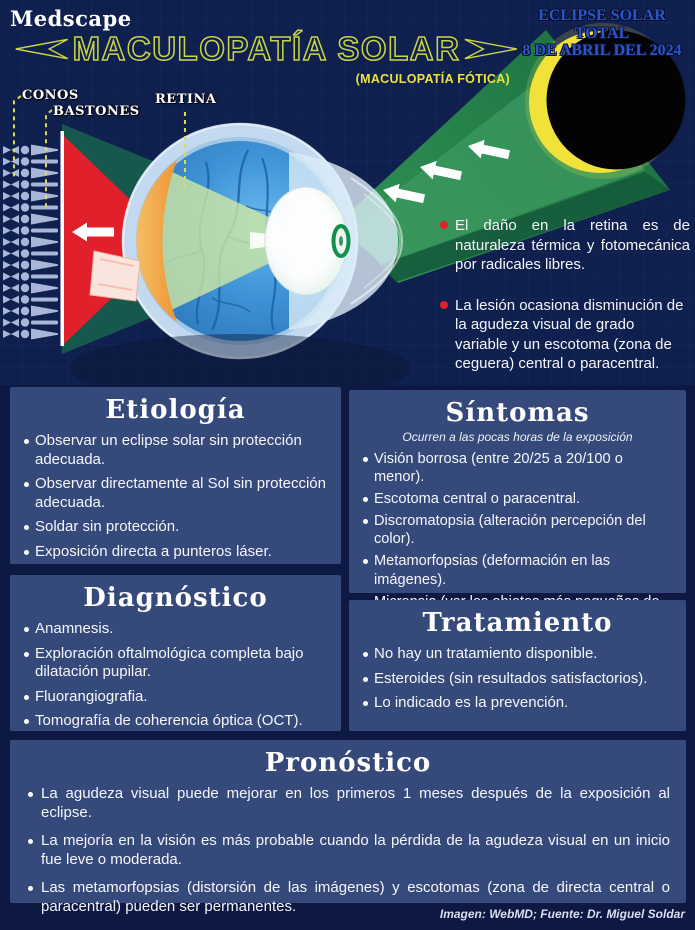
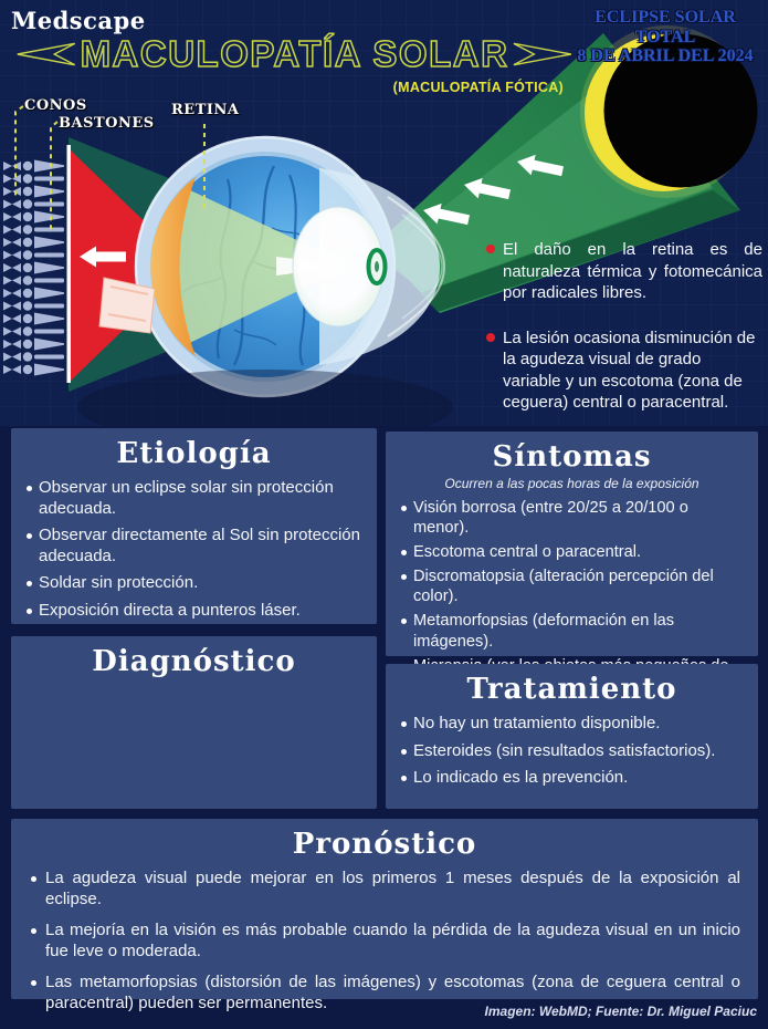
  Medscape
  MACULOPATÍA SOLAR
  (MACULOPATÍA FÓTICA)
  ECLIPSE SOLAR TOTAL
  8 DE ABRIL DEL 2024
  CONOS
  BASTONES
  RETINA
  El daño en la retina es de naturaleza térmica y fotomecánica por radicales libres.
  La lesión ocasiona disminución de la agudeza visual de grado variable y un escotoma (zona de ceguera) central o paracentral.
  Etiología
  Observar un eclipse solar sin protección adecuada.
  Observar directamente al Sol sin protección adecuada.
  Soldar sin protección.
  Exposición directa a punteros láser.
  Síntomas
  Ocurren a las pocas horas de la exposición
  Visión borrosa (entre 20/25 a 20/100 o menor).
  Escotoma central o paracentral.
  Discromatopsia (alteración percepción del color).
  Metamorfopsias (deformación en las imágenes).
  Diagnóstico
- Anamnesis.
- Exploración oftalmológica completa bajo dilatación pupilar.
- Fluorangiografia.
- Tomografía de coherencia óptica (OCT).
  Tratamiento
  No hay un tratamiento disponible.
  Esteroides (sin resultados satisfactorios).
  Lo indicado es la prevención.
  Pronóstico
  La agudeza visual puede mejorar en los primeros 1 meses después de la exposición al eclipse.
  La mejoría en la visión es más probable cuando la pérdida de la agudeza visual en un inicio fue leve o moderada.
- Las metamorfopsias (distorsión de las imágenes) y escotomas (zona de directa central o paracentral) pueden ser permanentes.
+ Las metamorfopsias (distorsión de las imágenes) y escotomas (zona de ceguera central o paracentral) pueden ser permanentes.
- Imagen: WebMD; Fuente: Dr. Miguel Soldar
+ Imagen: WebMD; Fuente: Dr. Miguel Paciuc
